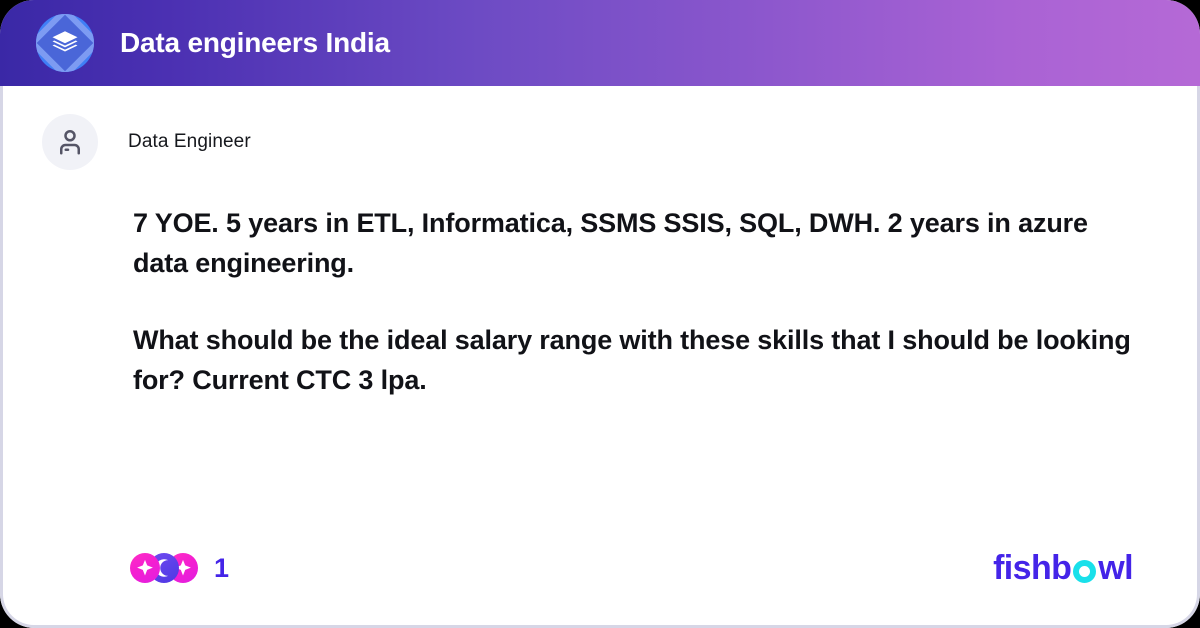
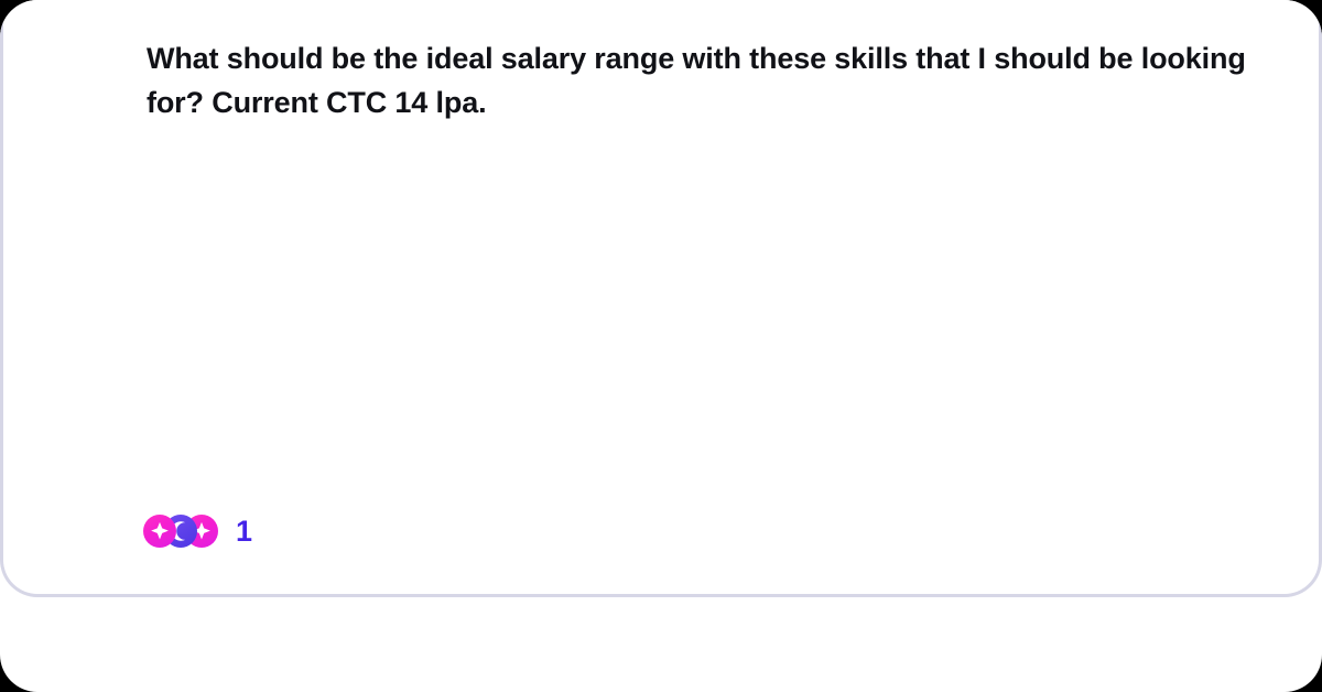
- Data engineers India
- Data Engineer
- 7 YOE. 5 years in ETL, Informatica, SSMS SSIS, SQL, DWH. 2 years in azure data engineering.
- What should be the ideal salary range with these skills that I should be looking for? Current CTC 3 lpa.
+ What should be the ideal salary range with these skills that I should be looking for? Current CTC 14 lpa.
  1
- fishb
- wl
